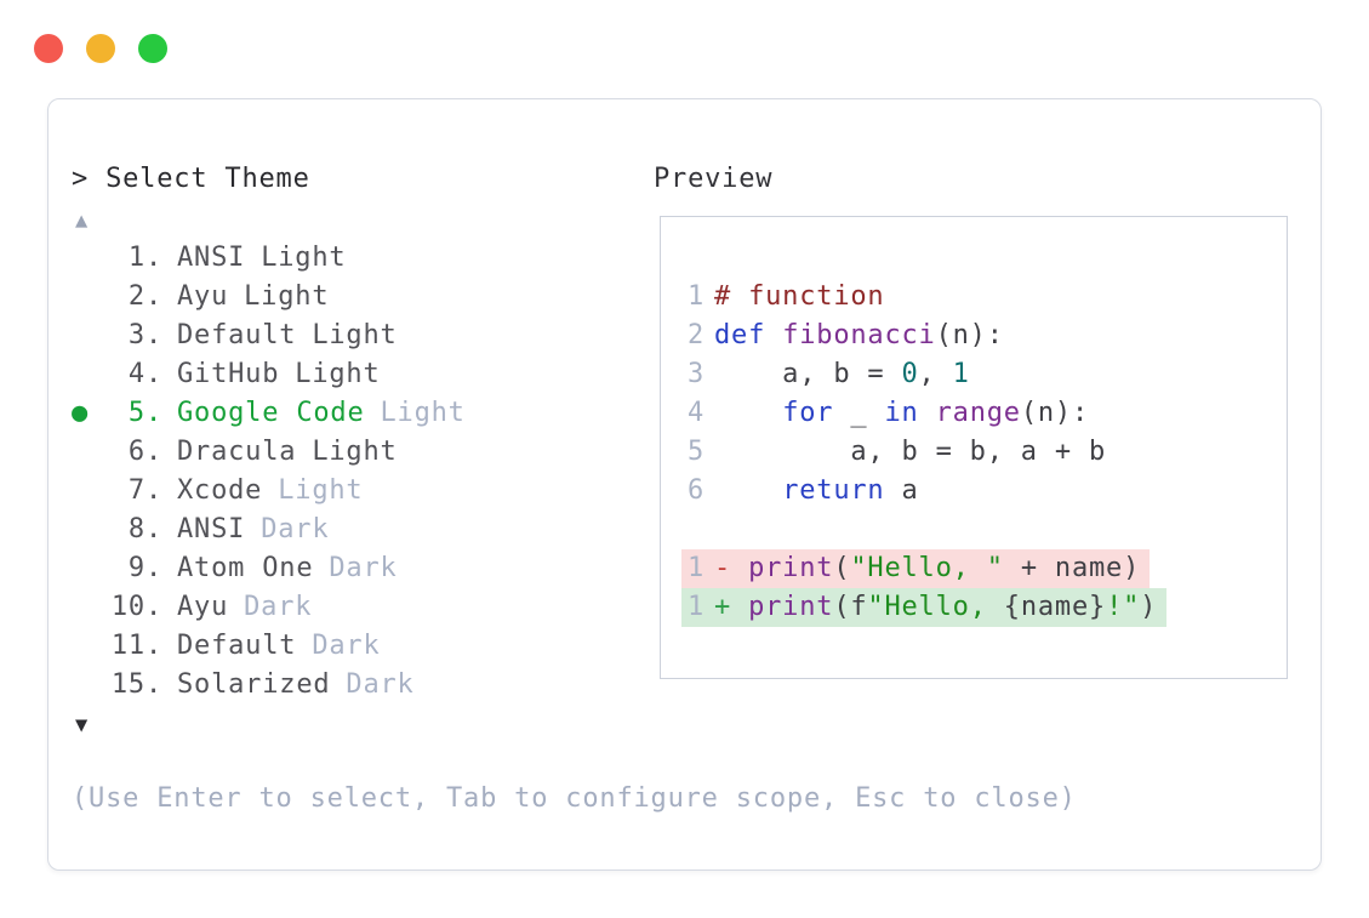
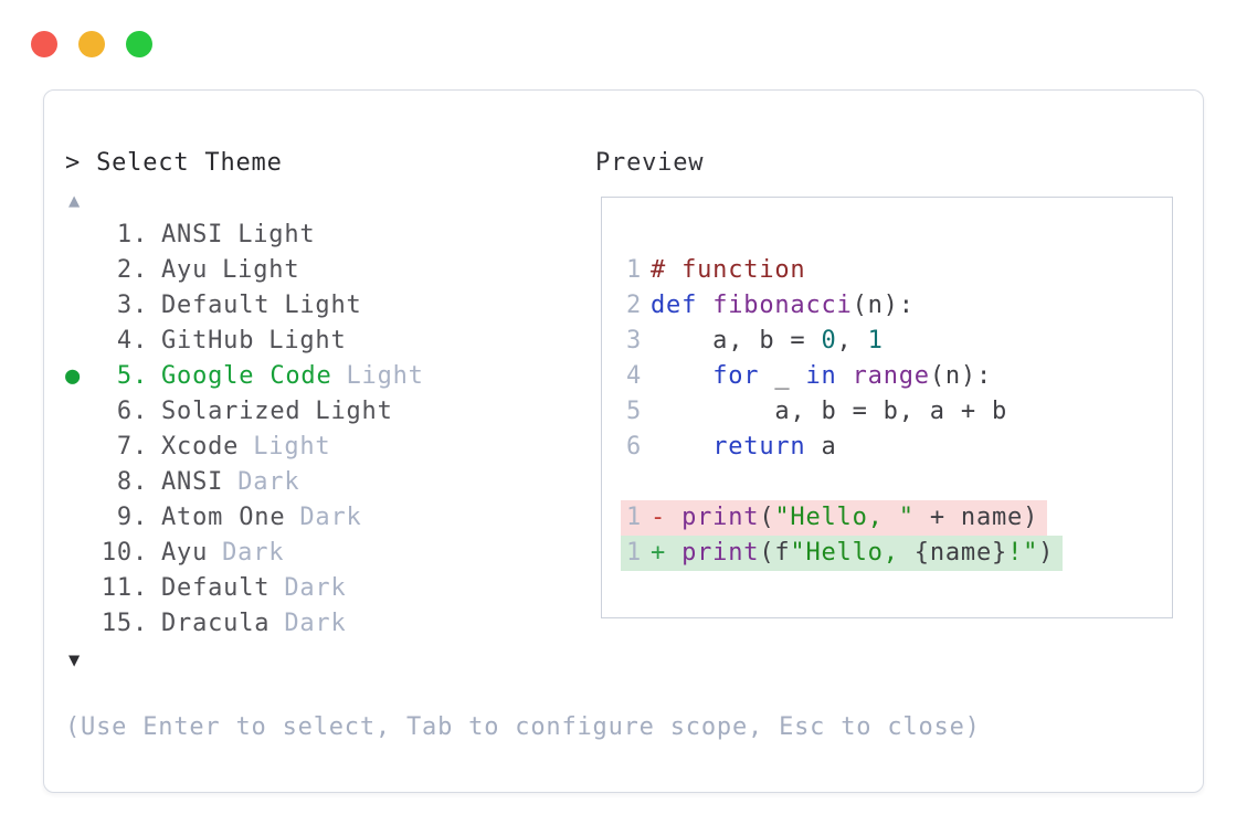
  > Select Theme
  ▲
  1.
  ANSI
  Light
  2.
  Ayu
  Light
  3.
  Default
  Light
  4.
  GitHub
  Light
  ●
  5.
  Google Code
  Light
  6.
- Dracula
+ Solarized
  Light
  7.
  Xcode
  Light
  8.
  ANSI
  Dark
  9.
  Atom One
  Dark
  10.
  Ayu
  Dark
  11.
  Default
  Dark
  15.
- Solarized
+ Dracula
  Dark
  ▼
  Preview
  1
  # function
  2
  def fibonacci(n):
  3
  a, b = 0, 1
  4
  for _ in range(n):
  5
  a, b = b, a + b
  6
  return a
  1
  - print("Hello, " + name)
  1
  + print(f"Hello, {name}!")
  (Use Enter to select, Tab to configure scope, Esc to close)
